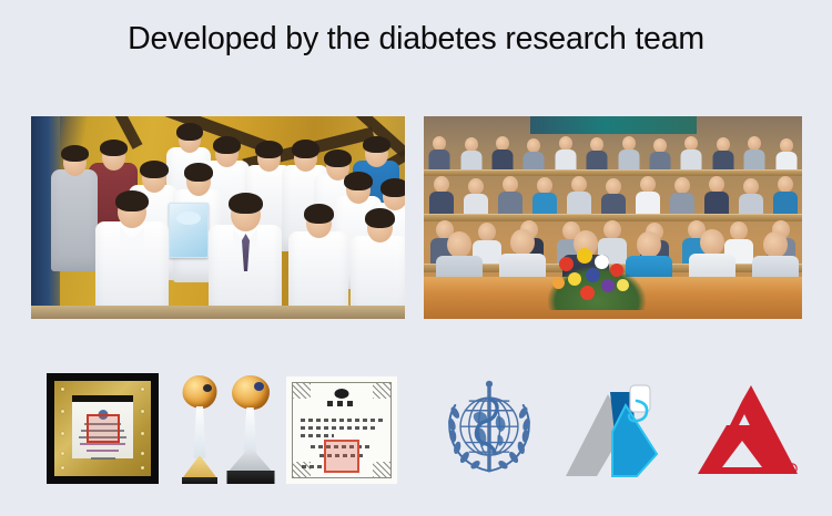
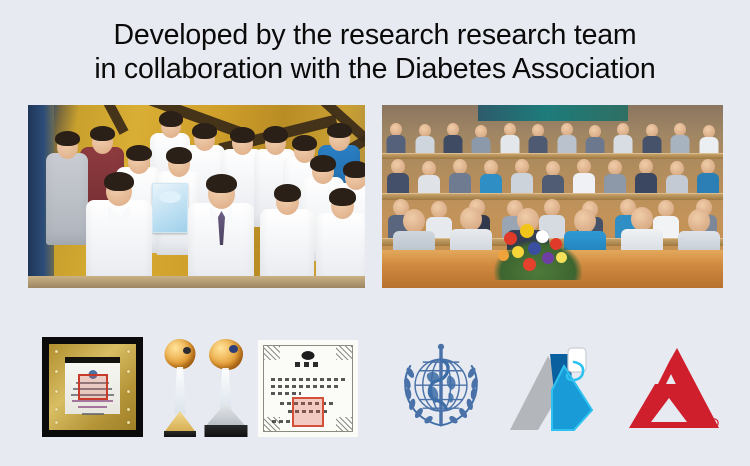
- Developed by the diabetes research team
+ Developed by the research research team
+ in collaboration with the Diabetes Association
